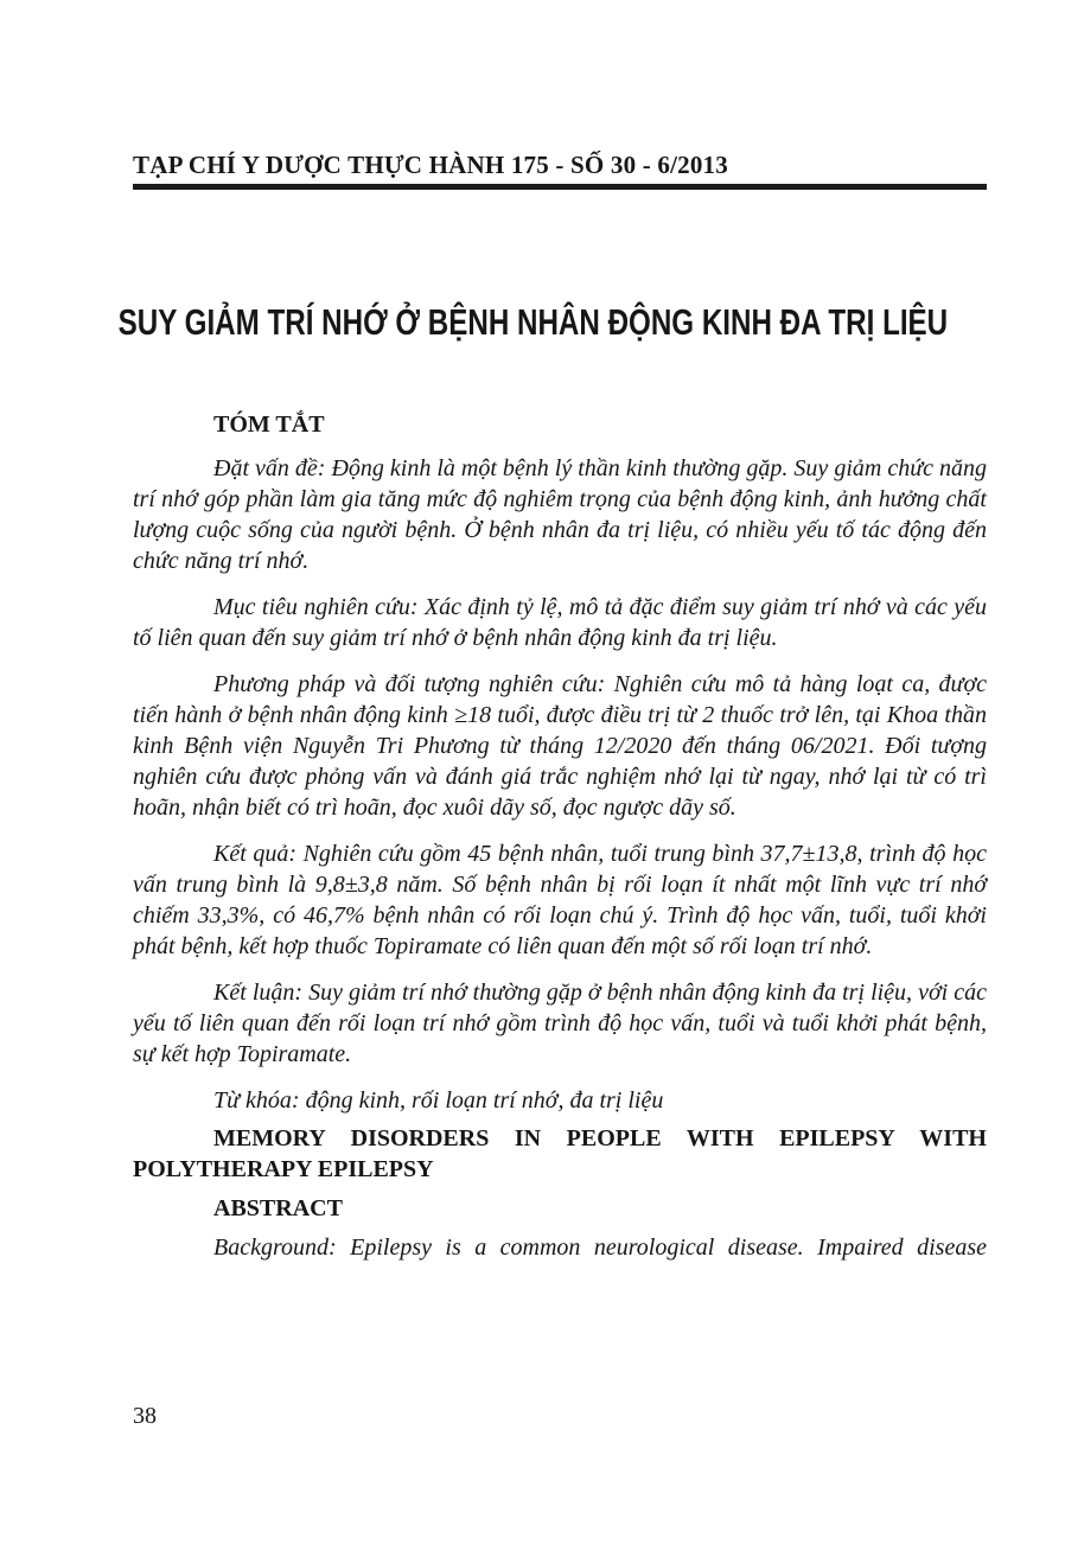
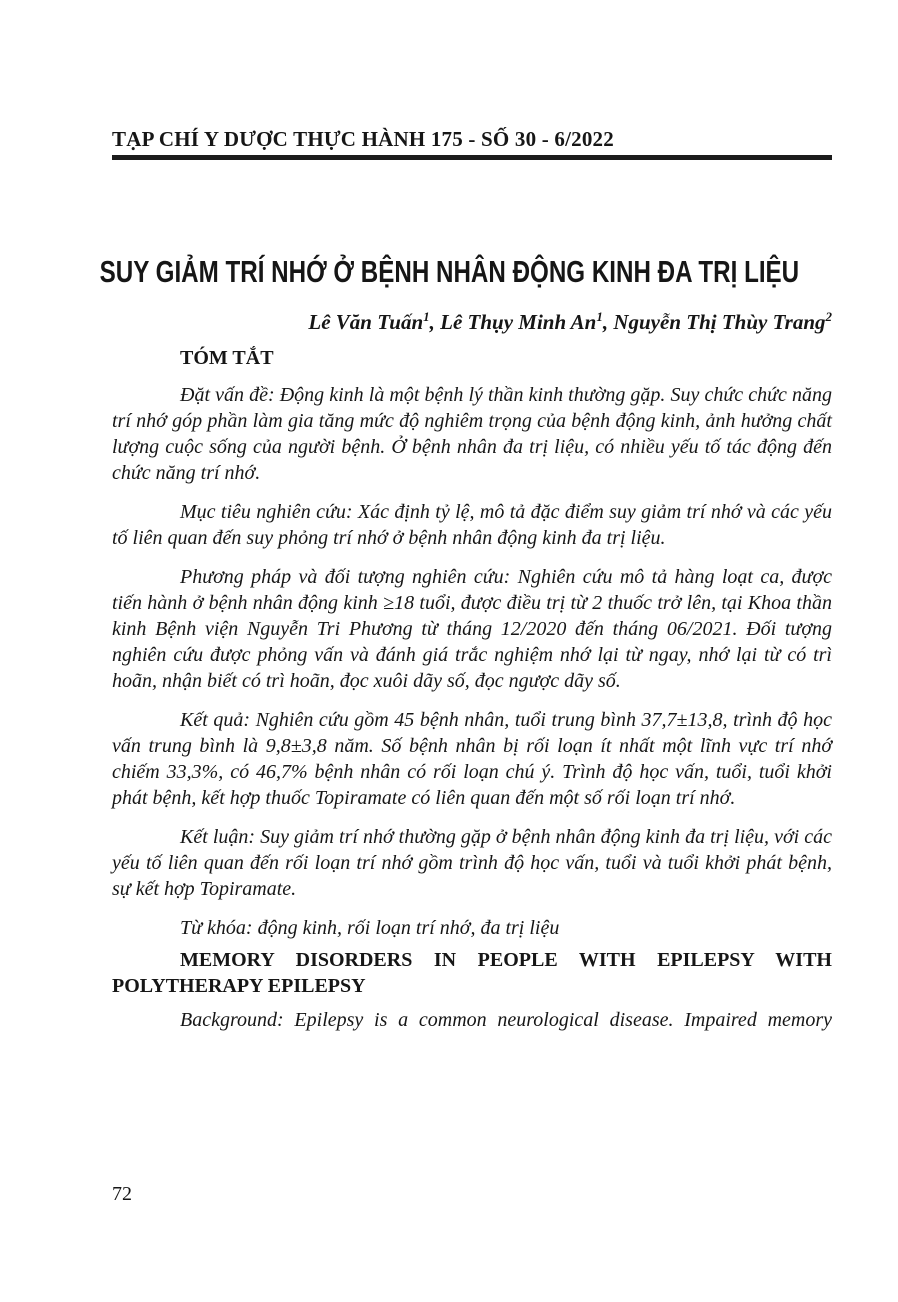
- TẠP CHÍ Y DƯỢC THỰC HÀNH 175 - SỐ 30 - 6/2013
+ TẠP CHÍ Y DƯỢC THỰC HÀNH 175 - SỐ 30 - 6/2022
  SUY GIẢM TRÍ NHỚ Ở BỆNH NHÂN ĐỘNG KINH ĐA TRỊ LIỆU
+ Lê Văn Tuấn1, Lê Thụy Minh An1, Nguyễn Thị Thùy Trang2
  TÓM TẮT
- Đặt vấn đề: Động kinh là một bệnh lý thần kinh thường gặp. Suy giảm chức năng trí nhớ góp phần làm gia tăng mức độ nghiêm trọng của bệnh động kinh, ảnh hưởng chất lượng cuộc sống của người bệnh. Ở bệnh nhân đa trị liệu, có nhiều yếu tố tác động đến chức năng trí nhớ.
+ Đặt vấn đề: Động kinh là một bệnh lý thần kinh thường gặp. Suy chức chức năng trí nhớ góp phần làm gia tăng mức độ nghiêm trọng của bệnh động kinh, ảnh hưởng chất lượng cuộc sống của người bệnh. Ở bệnh nhân đa trị liệu, có nhiều yếu tố tác động đến chức năng trí nhớ.
- Mục tiêu nghiên cứu: Xác định tỷ lệ, mô tả đặc điểm suy giảm trí nhớ và các yếu tố liên quan đến suy giảm trí nhớ ở bệnh nhân động kinh đa trị liệu.
+ Mục tiêu nghiên cứu: Xác định tỷ lệ, mô tả đặc điểm suy giảm trí nhớ và các yếu tố liên quan đến suy phỏng trí nhớ ở bệnh nhân động kinh đa trị liệu.
  Phương pháp và đối tượng nghiên cứu: Nghiên cứu mô tả hàng loạt ca, được tiến hành ở bệnh nhân động kinh ≥18 tuổi, được điều trị từ 2 thuốc trở lên, tại Khoa thần kinh Bệnh viện Nguyễn Tri Phương từ tháng 12/2020 đến tháng 06/2021. Đối tượng nghiên cứu được phỏng vấn và đánh giá trắc nghiệm nhớ lại từ ngay, nhớ lại từ có trì hoãn, nhận biết có trì hoãn, đọc xuôi dãy số, đọc ngược dãy số.
  Kết quả: Nghiên cứu gồm 45 bệnh nhân, tuổi trung bình 37,7±13,8, trình độ học vấn trung bình là 9,8±3,8 năm. Số bệnh nhân bị rối loạn ít nhất một lĩnh vực trí nhớ chiếm 33,3%, có 46,7% bệnh nhân có rối loạn chú ý. Trình độ học vấn, tuổi, tuổi khởi phát bệnh, kết hợp thuốc Topiramate có liên quan đến một số rối loạn trí nhớ.
  Kết luận: Suy giảm trí nhớ thường gặp ở bệnh nhân động kinh đa trị liệu, với các yếu tố liên quan đến rối loạn trí nhớ gồm trình độ học vấn, tuổi và tuổi khởi phát bệnh, sự kết hợp Topiramate.
  Từ khóa: động kinh, rối loạn trí nhớ, đa trị liệu
  MEMORY DISORDERS IN PEOPLE WITH EPILEPSY WITH POLYTHERAPY EPILEPSY
- ABSTRACT
- Background: Epilepsy is a common neurological disease. Impaired disease
+ Background: Epilepsy is a common neurological disease. Impaired memory
- 38
+ 72
